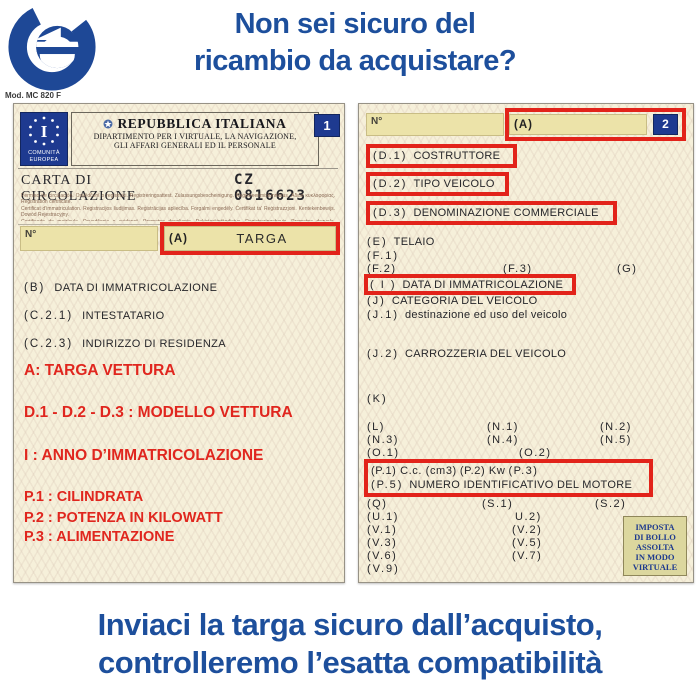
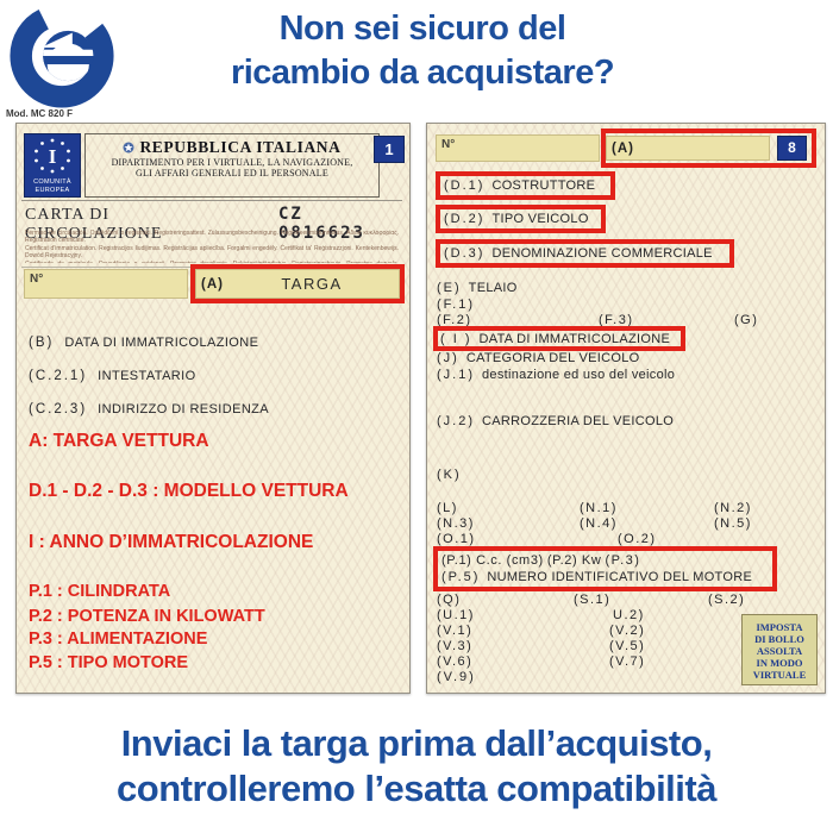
  Non sei sicuro del
  ricambio da acquistare?
  Mod. MC 820 F
  I
  REPUBBLICA ITALIANA
  DIPARTIMENTO PER I VIRTUALE, LA NAVIGAZIONE,
  GLI AFFARI GENERALI ED IL PERSONALE
  1
  CARTA DI CIRCOLAZIONE
  CZ 0816623
  N°
  (A)
  TARGA
  (B) DATA DI IMMATRICOLAZIONE
  (C.2.1) INTESTATARIO
  (C.2.3) INDIRIZZO DI RESIDENZA
  A: TARGA VETTURA
  D.1 - D.2 - D.3 : MODELLO VETTURA
  I : ANNO D’IMMATRICOLAZIONE
  P.1 : CILINDRATA
  P.2 : POTENZA IN KILOWATT
  P.3 : ALIMENTAZIONE
+ P.5 : TIPO MOTORE
  N°
  (A)
- 2
+ 8
  (D.1)
  COSTRUTTORE
  (D.2)
  TIPO VEICOLO
  (D.3)
  DENOMINAZIONE COMMERCIALE
  (E) TELAIO
  (F.1)
  (F.2)
  (F.3)
  (G)
  ( I )
  DATA DI IMMATRICOLAZIONE
  (J) CATEGORIA DEL VEICOLO
  (J.1) destinazione ed uso del veicolo
  (J.2) CARROZZERIA DEL VEICOLO
  (K)
  (L)
  (N.1)
  (N.2)
  (N.3)
  (N.4)
  (N.5)
  (O.1)
  (O.2)
  (P.1) C.c. (cm3) (P.2) Kw (P.3)
  (P.5) NUMERO IDENTIFICATIVO DEL MOTORE
  (Q)
  (S.1)
  (S.2)
  (U.1)
  U.2)
  (V.1)
  (V.2)
  (V.3)
  (V.5)
  (V.6)
  (V.7)
  (V.9)
  IMPOSTA
  DI BOLLO
  ASSOLTA
  IN MODO
  VIRTUALE
- Inviaci la targa sicuro dall’acquisto,
+ Inviaci la targa prima dall’acquisto,
  controlleremo l’esatta compatibilità
